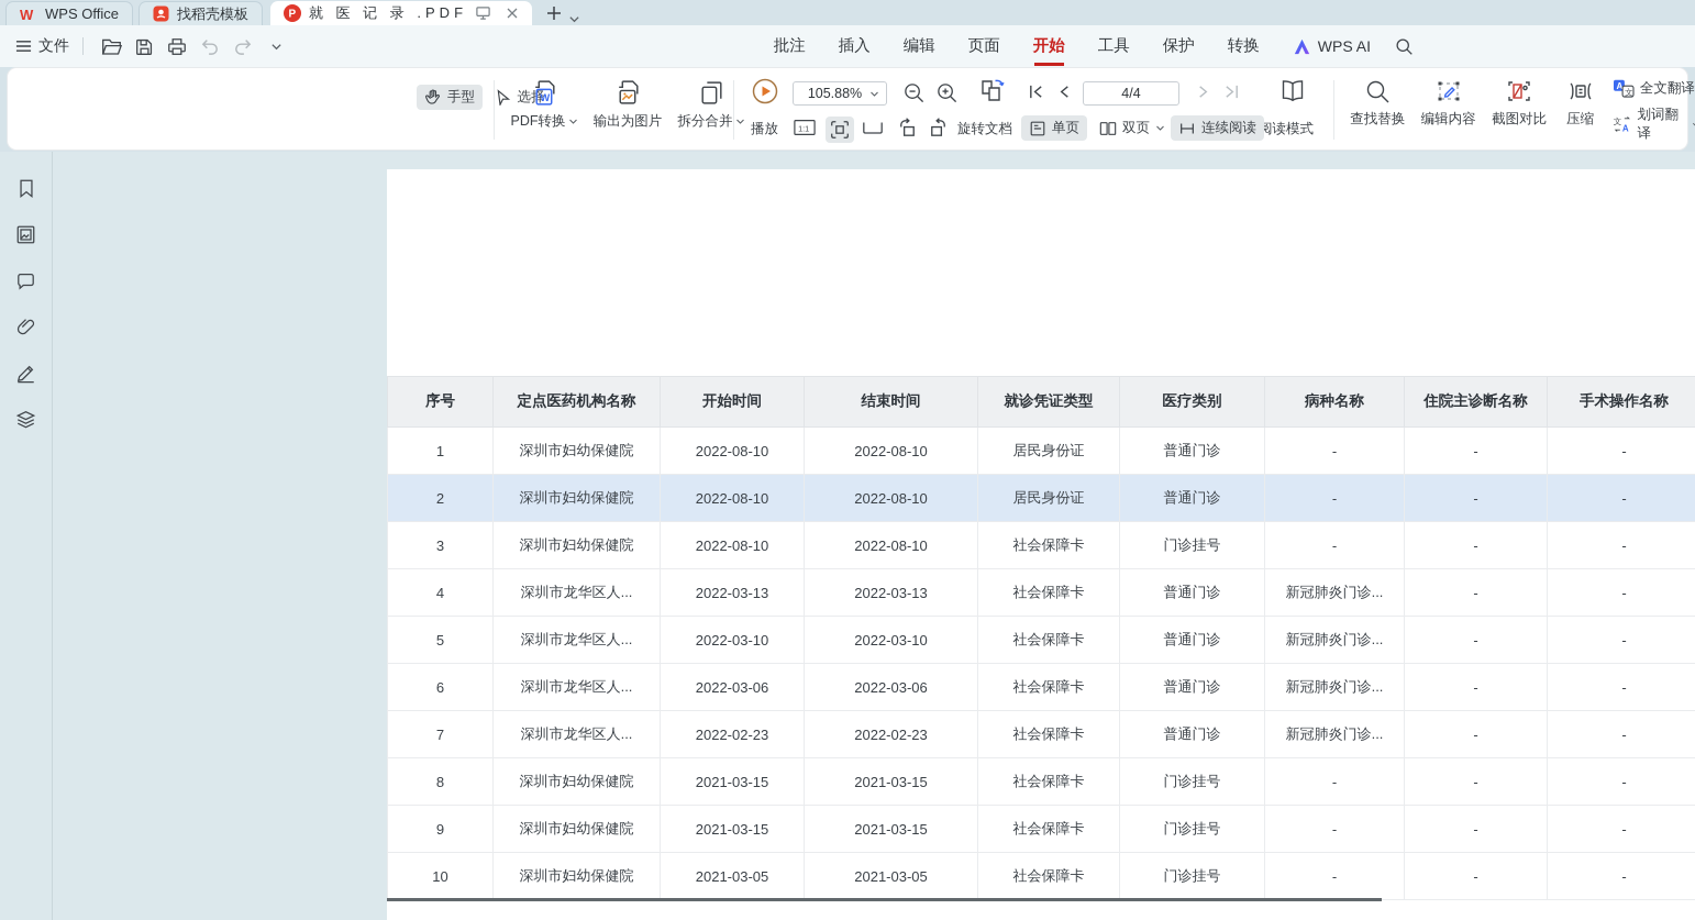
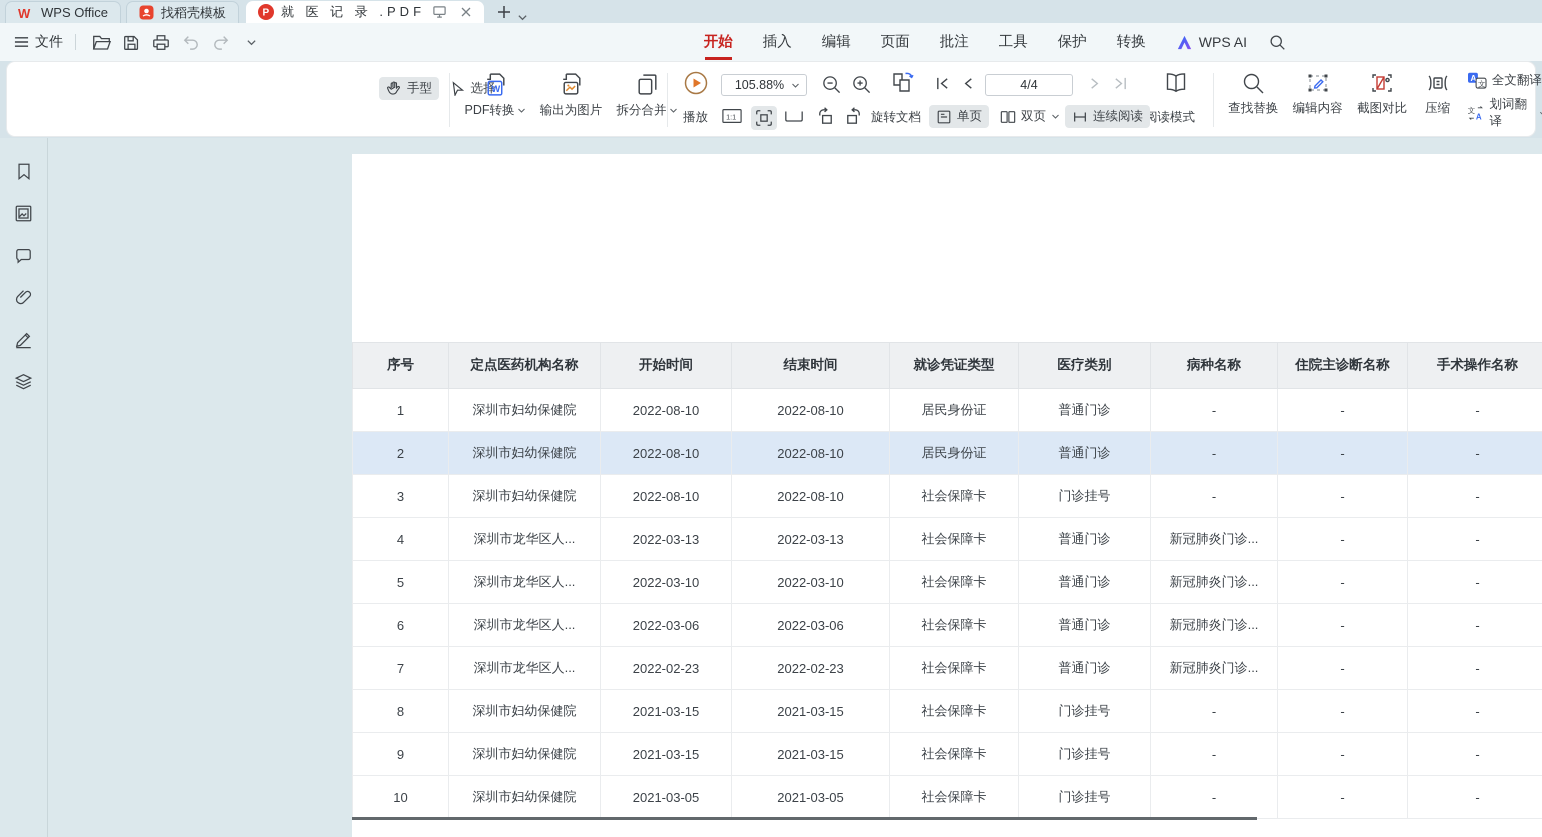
  W
  WPS Office
  找稻壳模板
  P
  就 医 记 录 .PDF
  文件
- 批注
+ 开始
  插入
  编辑
  页面
- 开始
+ 批注
  工具
  保护
  转换
  WPS AI
  手型
  选择
  W
  PDF转换
  输出为图片
  拆分合并
  播放
  105.88%
  旋转文档
  4/4
  阅读模式
  1:1
  单页
  双页
  连续阅读
  查找替换
  编辑内容
  截图对比
  压缩
  A
  文
  全文翻译
  文
  A
  划词翻译
  序号	定点医药机构名称	开始时间	结束时间	就诊凭证类型	医疗类别	病种名称	住院主诊断名称	手术操作名称
  1	深圳市妇幼保健院	2022-08-10	2022-08-10	居民身份证	普通门诊	-	-	-
  2	深圳市妇幼保健院	2022-08-10	2022-08-10	居民身份证	普通门诊	-	-	-
  3	深圳市妇幼保健院	2022-08-10	2022-08-10	社会保障卡	门诊挂号	-	-	-
  4	深圳市龙华区人...	2022-03-13	2022-03-13	社会保障卡	普通门诊	新冠肺炎门诊...	-	-
  5	深圳市龙华区人...	2022-03-10	2022-03-10	社会保障卡	普通门诊	新冠肺炎门诊...	-	-
  6	深圳市龙华区人...	2022-03-06	2022-03-06	社会保障卡	普通门诊	新冠肺炎门诊...	-	-
  7	深圳市龙华区人...	2022-02-23	2022-02-23	社会保障卡	普通门诊	新冠肺炎门诊...	-	-
  8	深圳市妇幼保健院	2021-03-15	2021-03-15	社会保障卡	门诊挂号	-	-	-
  9	深圳市妇幼保健院	2021-03-15	2021-03-15	社会保障卡	门诊挂号	-	-	-
  10	深圳市妇幼保健院	2021-03-05	2021-03-05	社会保障卡	门诊挂号	-	-	-
